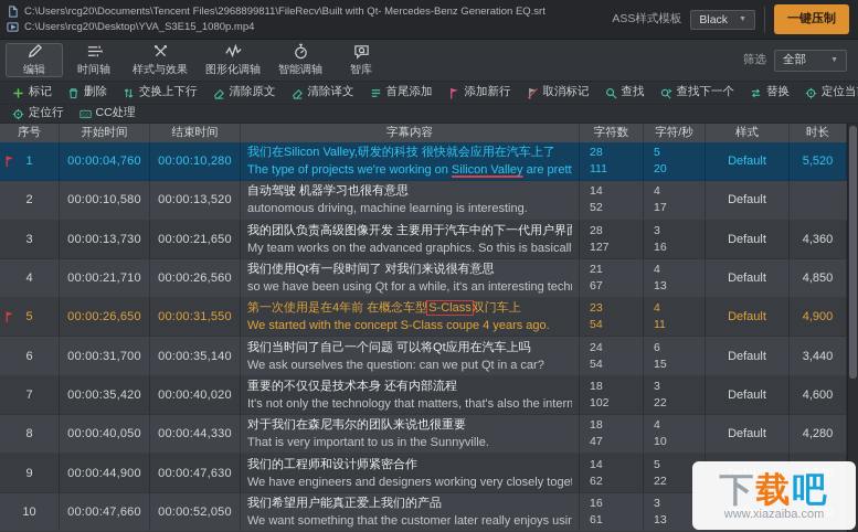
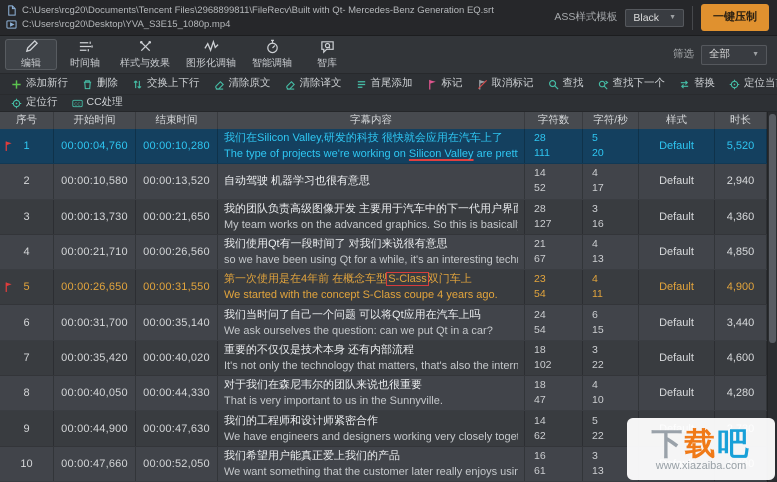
  C:\Users\rcg20\Documents\Tencent Files\2968899811\FileRecv\Built with Qt- Mercedes-Benz Generation EQ.srt
  C:\Users\rcg20\Desktop\YVA_S3E15_1080p.mp4
  ASS样式模板
  Black
  一键压制
  编辑
  时间轴
  样式与效果
  图形化调轴
  智能调轴
  智库
  筛选
  全部
- 标记
+ 添加新行
  删除
  交换上下行
  清除原文
  清除译文
  首尾添加
- 添加新行
+ 标记
  取消标记
  查找
  查找下一个
  替换
  定位行
  CC处理
  序号
  开始时间
  结束时间
  字幕内容
  字符数
  字符/秒
  样式
  时长
  1
  00:00:04,760
  00:00:10,280
  我们在Silicon Valley,研发的科技 很快就会应用在汽车上了
  The type of projects we're working on Silicon Valley are prett
  28
  111
  5
  20
  Default
  5,520
  2
  00:00:10,580
  00:00:13,520
  自动驾驶 机器学习也很有意思
- autonomous driving, machine learning is interesting.
  14
  52
  4
  17
  Default
+ 2,940
  3
  00:00:13,730
  00:00:21,650
  我的团队负责高级图像开发 主要用于汽车中的下一代用户界
  My team works on the advanced graphics. So this is basicall
  28
  127
  3
  16
  Default
  4,360
  4
  00:00:21,710
  00:00:26,560
  我们使用Qt有一段时间了 对我们来说很有意思
  so we have been using Qt for a while, it's an interesting tech
  21
  67
  4
  13
  Default
  4,850
  5
  00:00:26,650
  00:00:31,550
  第一次使用是在4年前 在概念车型S-Class双门车上
  We started with the concept S-Class coupe 4 years ago.
  23
  54
  4
  11
  Default
  4,900
  6
  00:00:31,700
  00:00:35,140
  我们当时问了自己一个问题 可以将Qt应用在汽车上吗
  We ask ourselves the question: can we put Qt in a car?
  24
  54
  6
  15
  Default
  3,440
  7
  00:00:35,420
  00:00:40,020
  重要的不仅仅是技术本身 还有内部流程
  It's not only the technology that matters, that's also the intern
  18
  102
  3
  22
  Default
  4,600
  8
  00:00:40,050
  00:00:44,330
  对于我们在森尼韦尔的团队来说也很重要
  That is very important to us in the Sunnyville.
  18
  47
  4
  10
  Default
  4,280
  9
  00:00:44,900
  00:00:47,630
  我们的工程师和设计师紧密合作
  We have engineers and designers working very closely toge
  14
  62
  5
  22
  10
  00:00:47,660
  00:00:52,050
  我们希望用户能真正爱上我们的产品
  We want something that the customer later really enjoys usin
  16
  61
  3
  13
  下载吧
  www.xiazaiba.com
